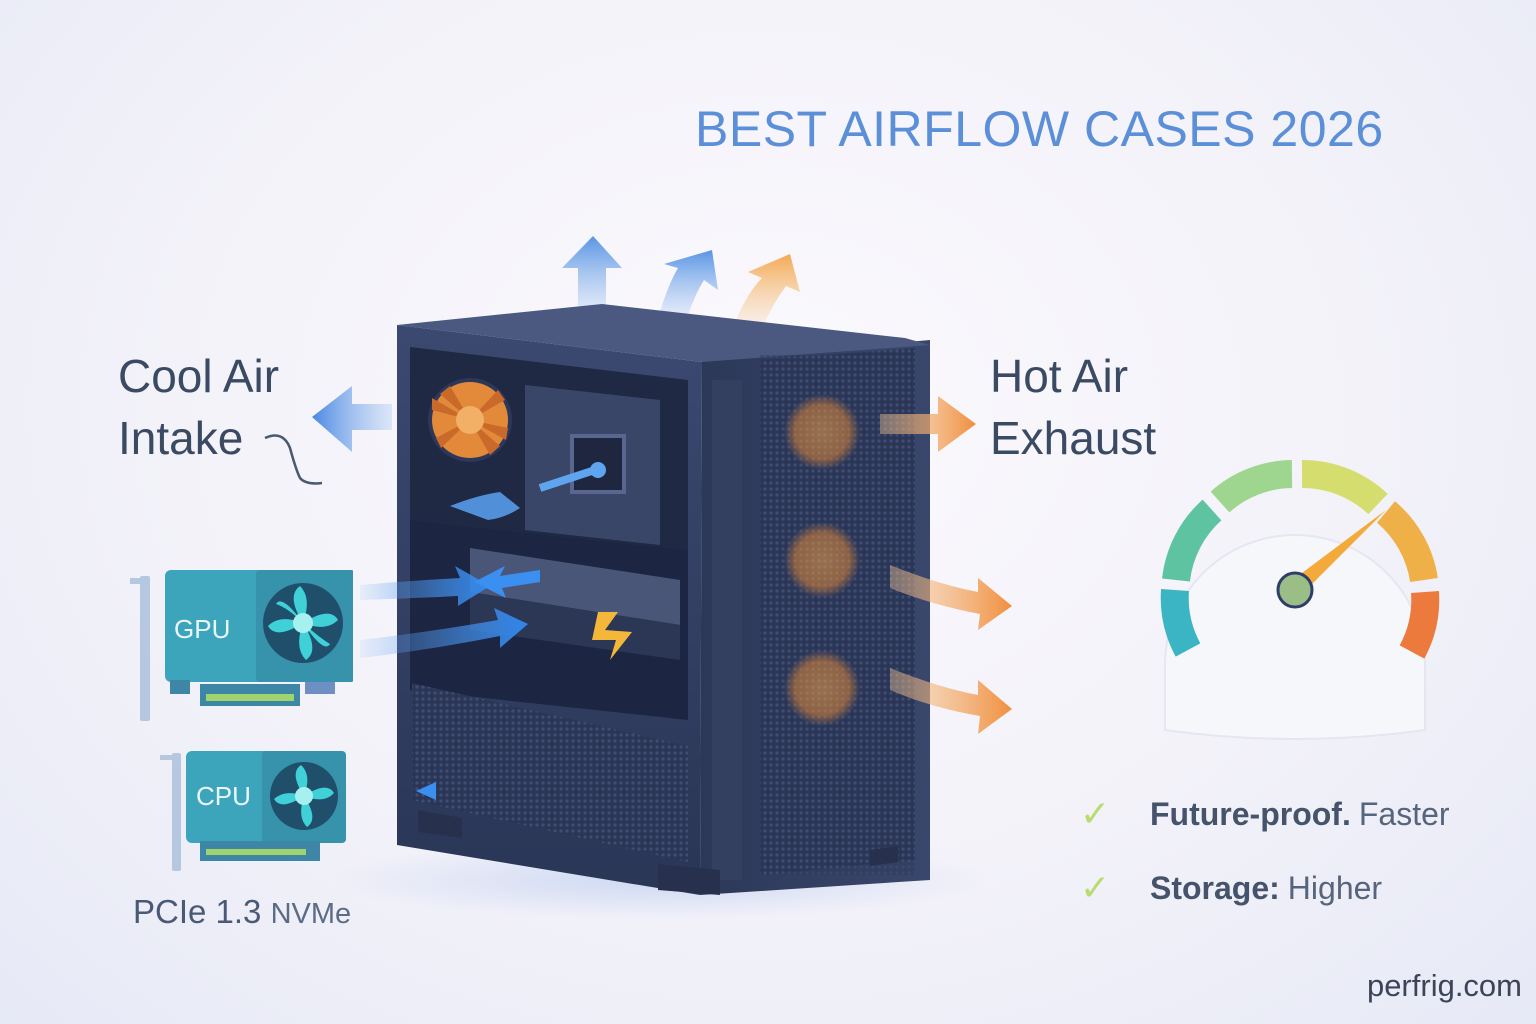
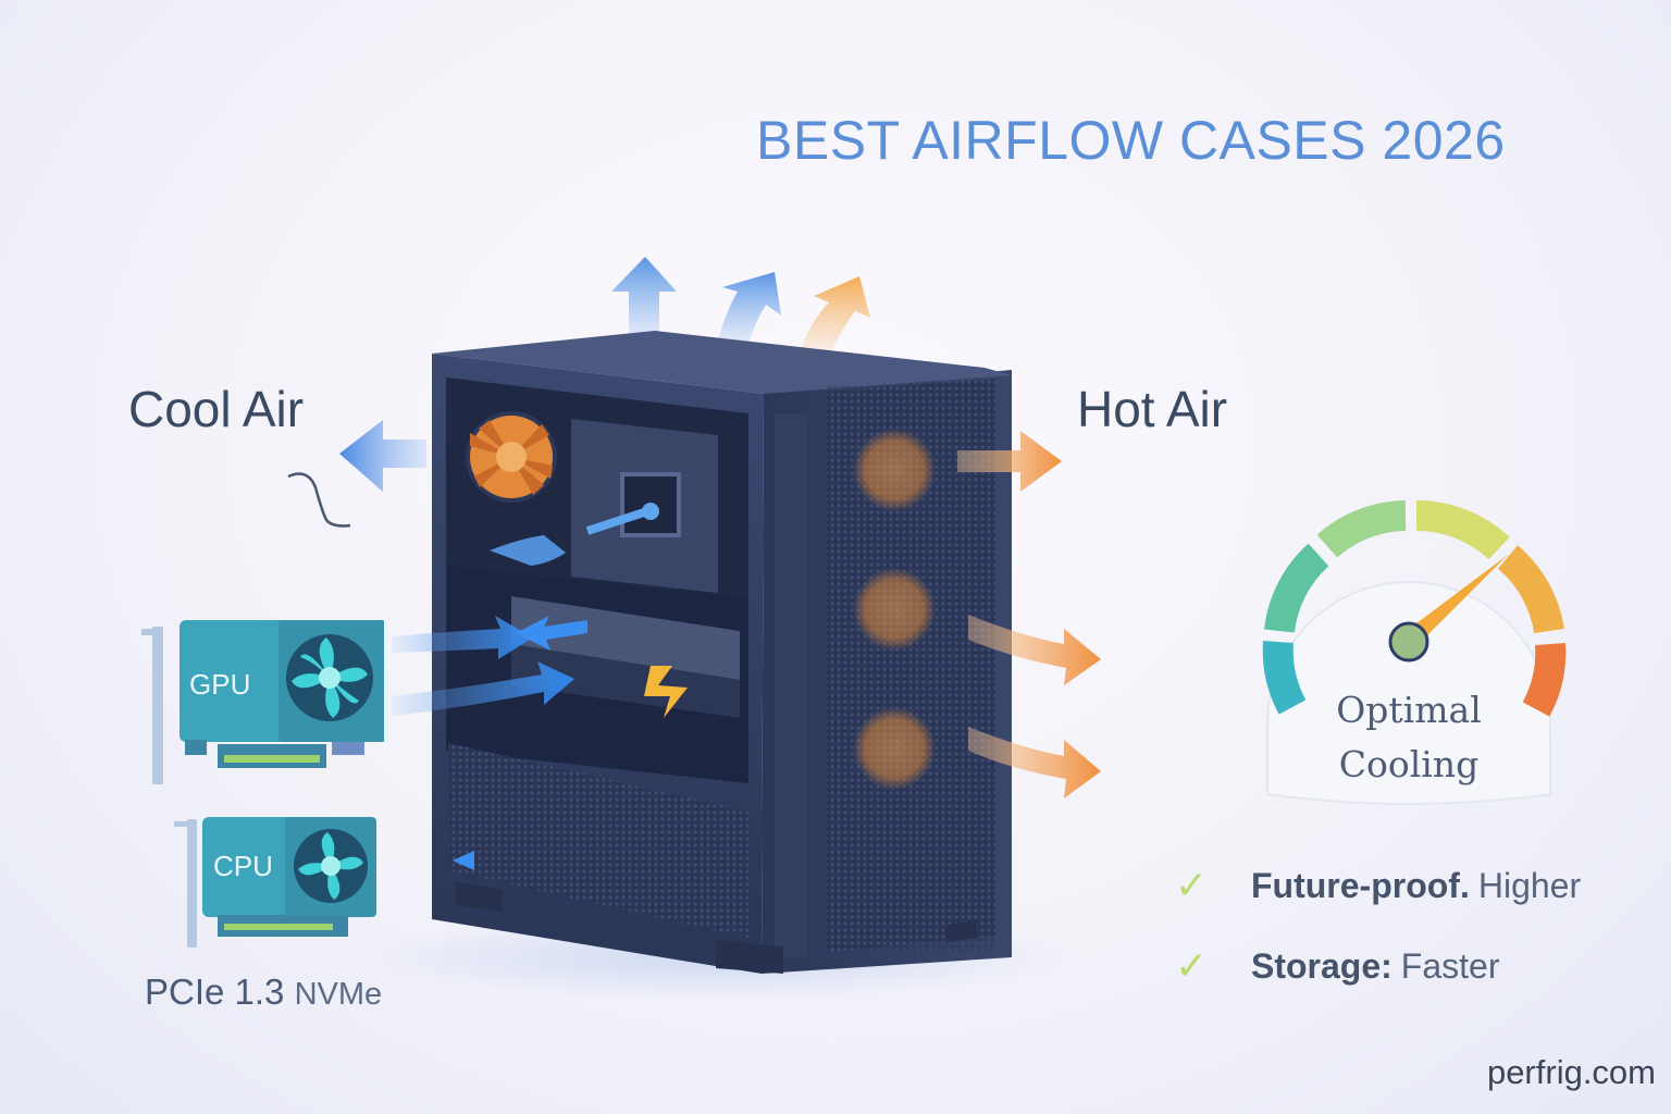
  BEST AIRFLOW CASES 2026
  Cool Air
- Intake
  Hot Air
- Exhaust
  GPU
  CPU
  PCIe 1.3 NVMe
+ Optimal
+ Cooling
  ✓
  Future-proof.
- Faster
+ Higher
  ✓
  Storage:
- Higher
+ Faster
  perfrig.com
